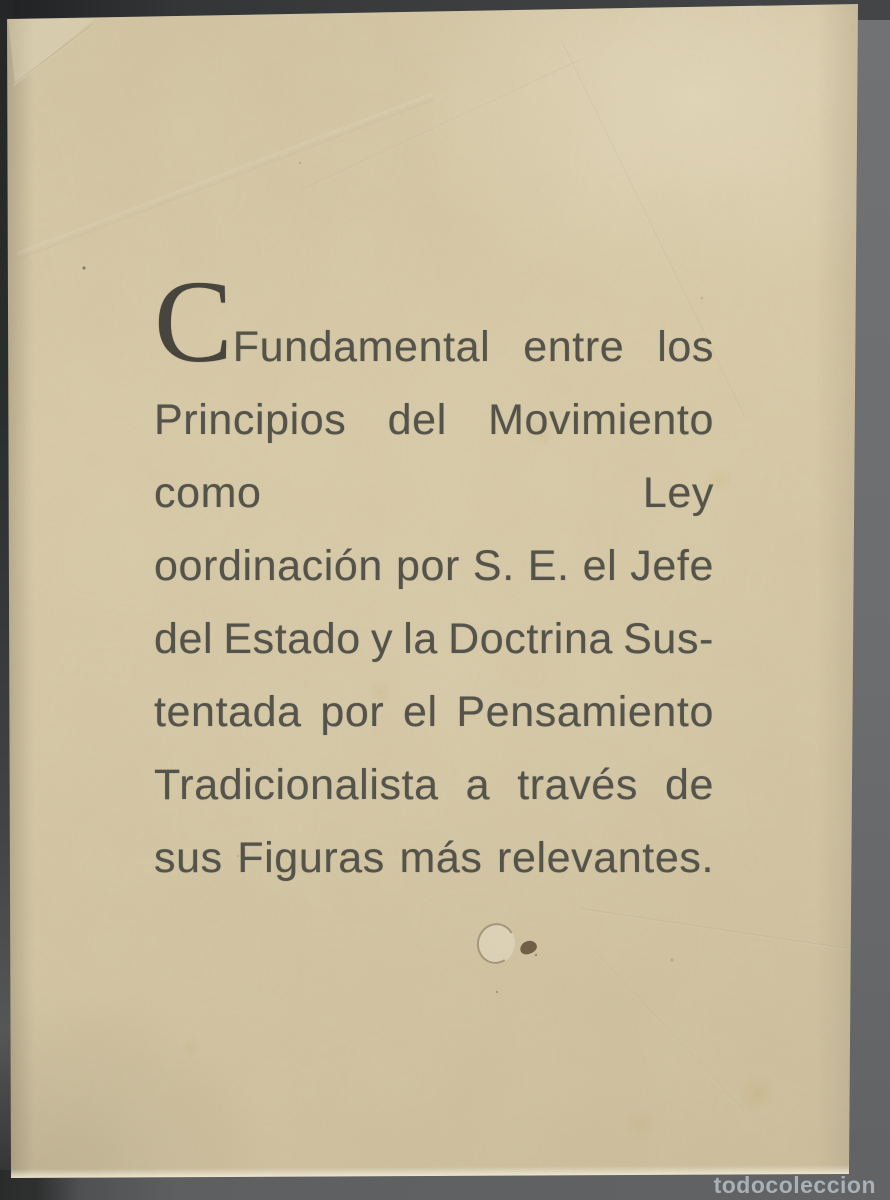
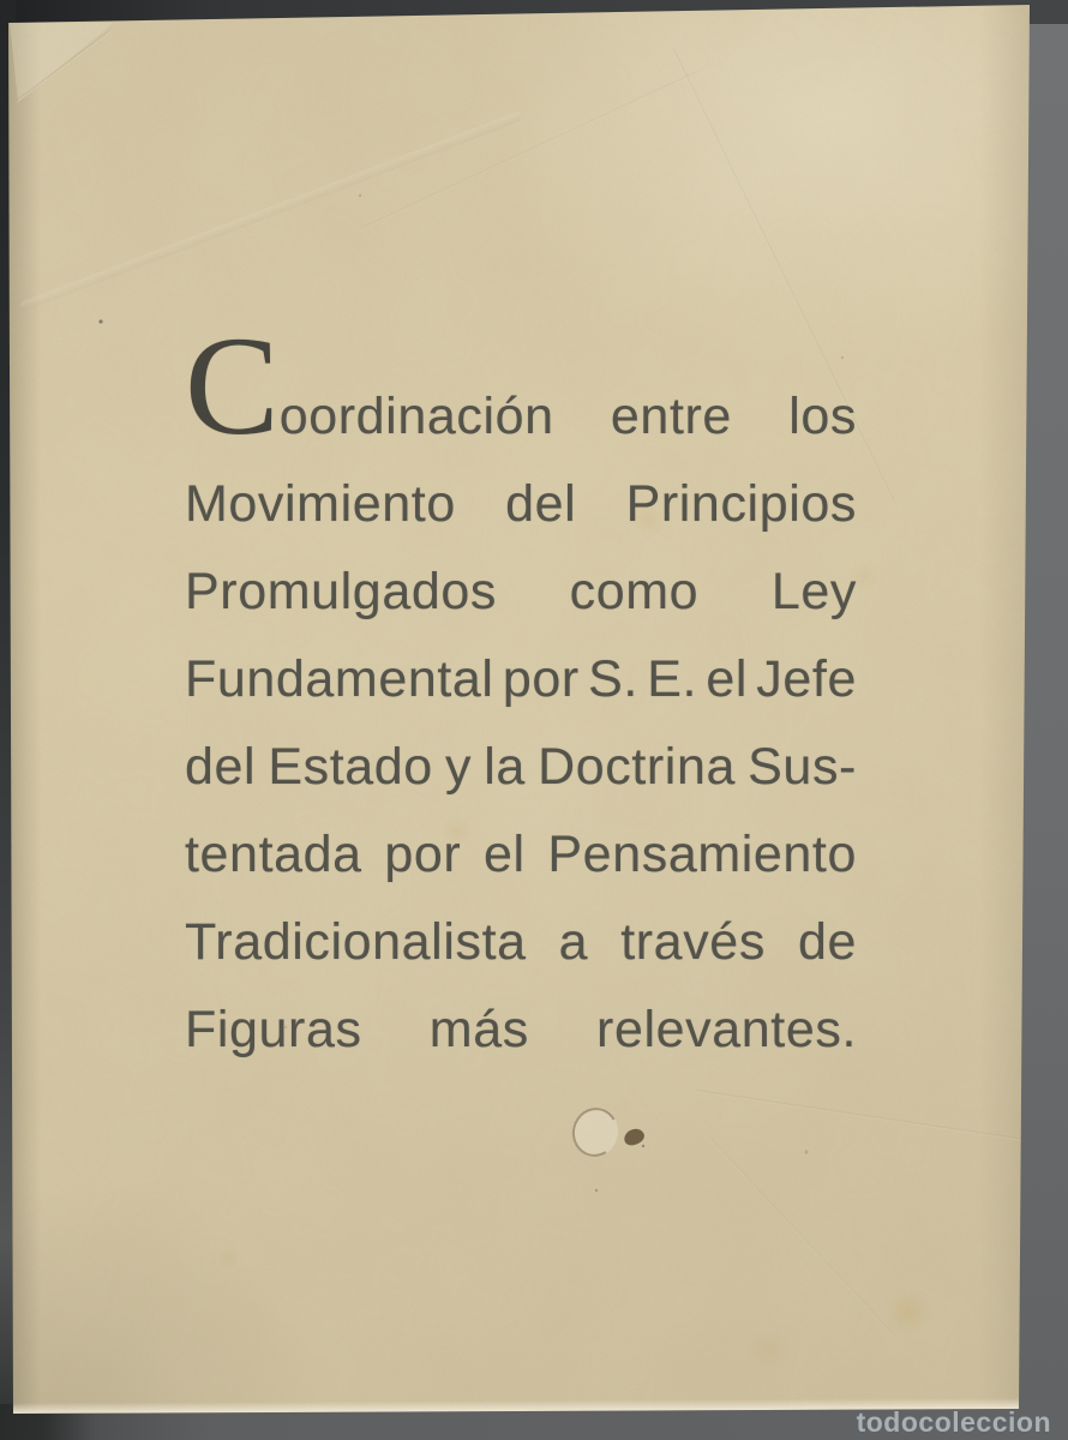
- CFundamental
+ Coordinación
  entre
  los
- Principios
+ Movimiento
  del
- Movimiento
+ Principios
+ Promulgados
  como
  Ley
- oordinación
+ Fundamental
  por
  S.
  E.
  el
  Jefe
  del
  Estado
  y
  la
  Doctrina
  Sus-
  tentada
  por
  el
  Pensamiento
  Tradicionalista
  a
  través
  de
- sus
  Figuras
  más
  relevantes.
  todocoleccion
